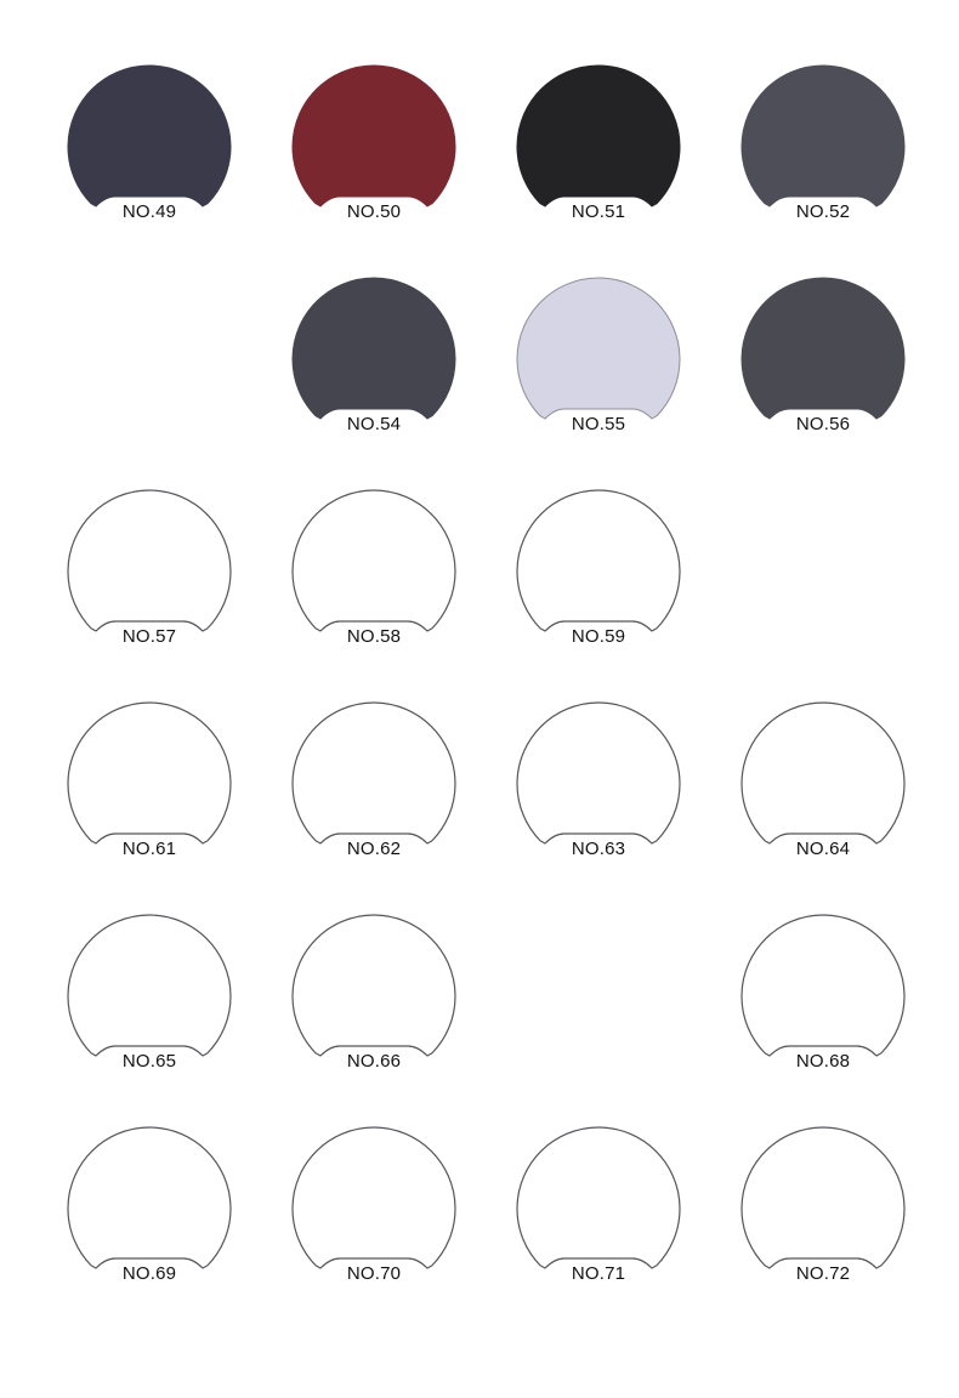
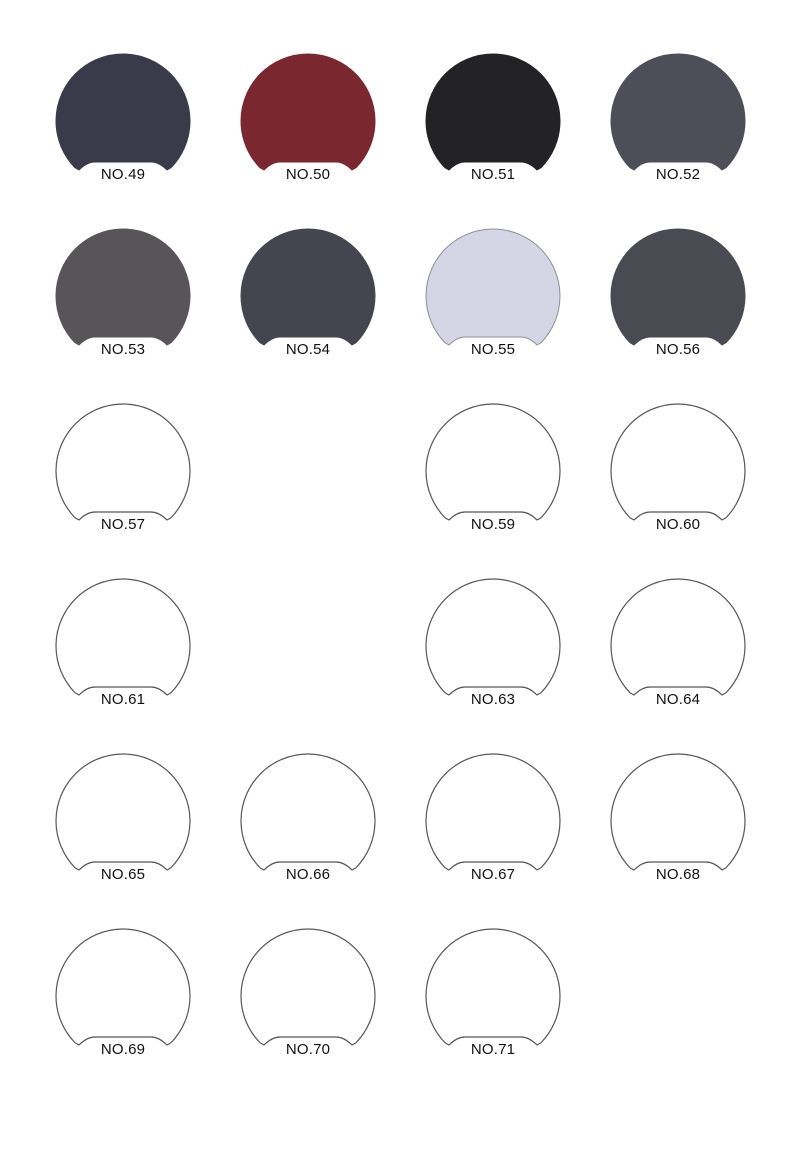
  NO.49
  NO.50
  NO.51
  NO.52
+ NO.53
  NO.54
  NO.55
  NO.56
  NO.57
- NO.58
  NO.59
+ NO.60
  NO.61
- NO.62
  NO.63
  NO.64
  NO.65
  NO.66
+ NO.67
  NO.68
  NO.69
  NO.70
  NO.71
- NO.72
